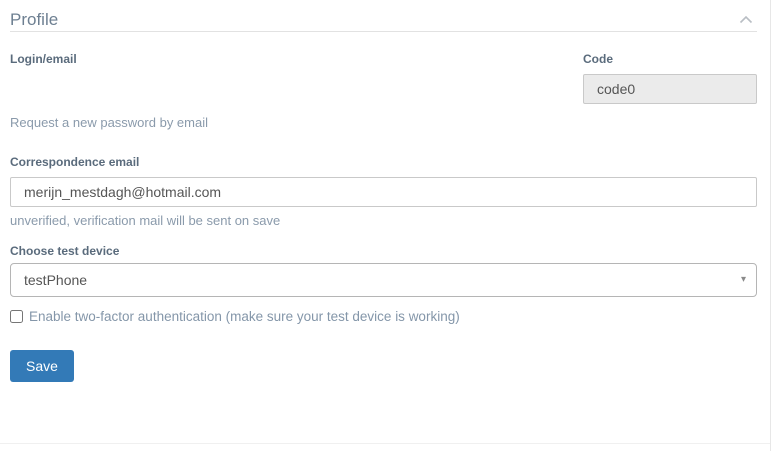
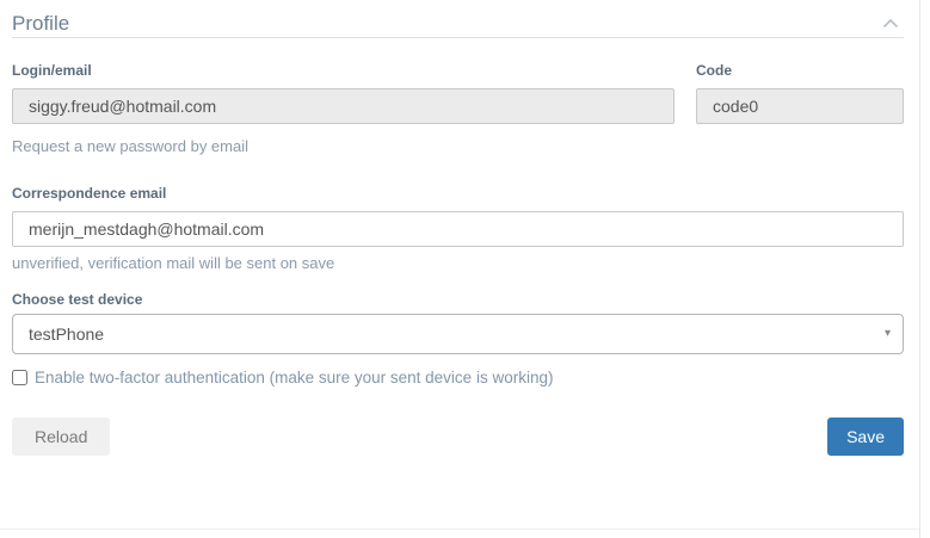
  Profile
  Login/email
+ siggy.freud@hotmail.com
  Code
  code0
  Request a new password by email
  Correspondence email
  merijn_mestdagh@hotmail.com
  unverified, verification mail will be sent on save
  Choose test device
  testPhone
  ▾
- Enable two-factor authentication (make sure your test device is working)
+ Enable two-factor authentication (make sure your sent device is working)
+ Reload
  Save
